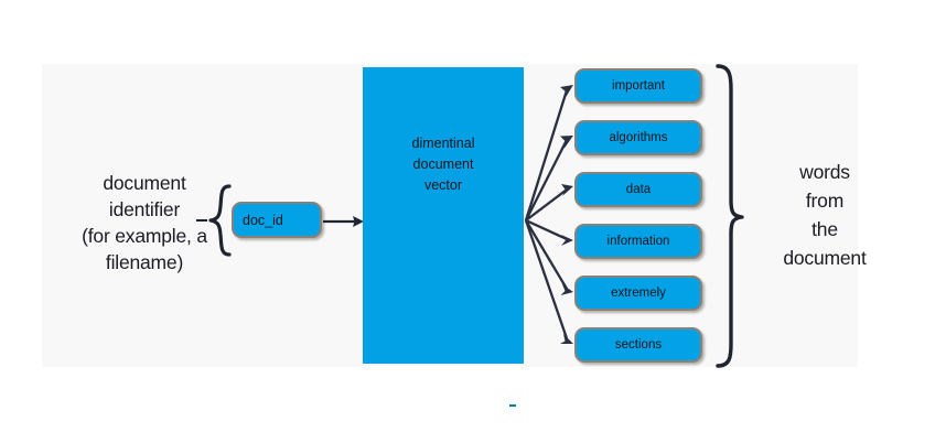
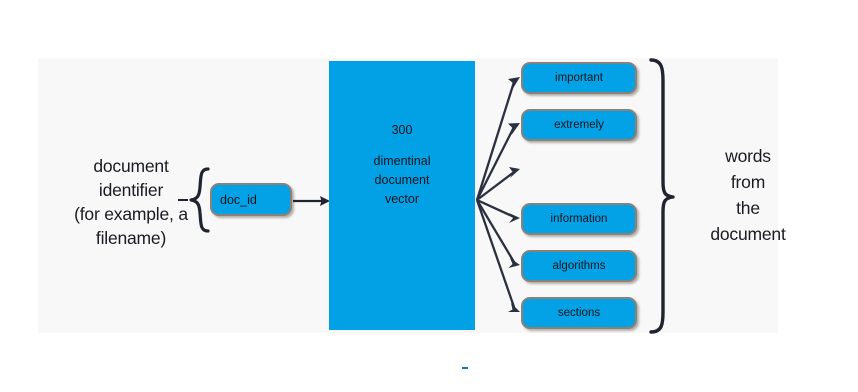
  document
  identifier
  (for example, a
  filename)
  doc_id
+ 300
  dimentinal
  document
  vector
  important
- algorithms
+ extremely
- data
  information
- extremely
+ algorithms
  sections
  words
  from
  the
  document
